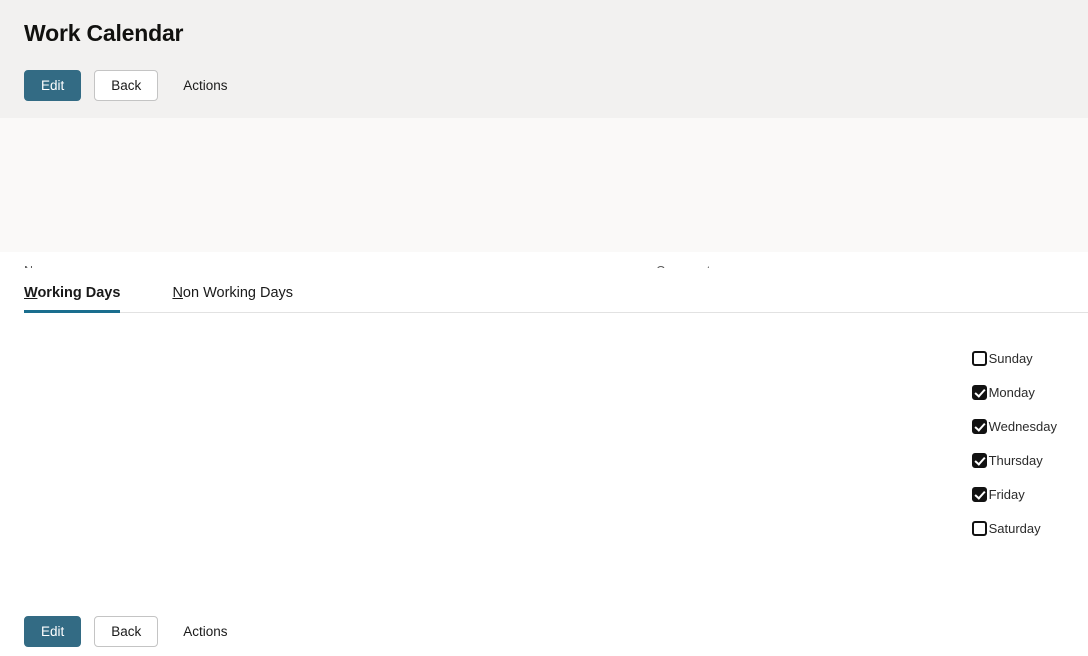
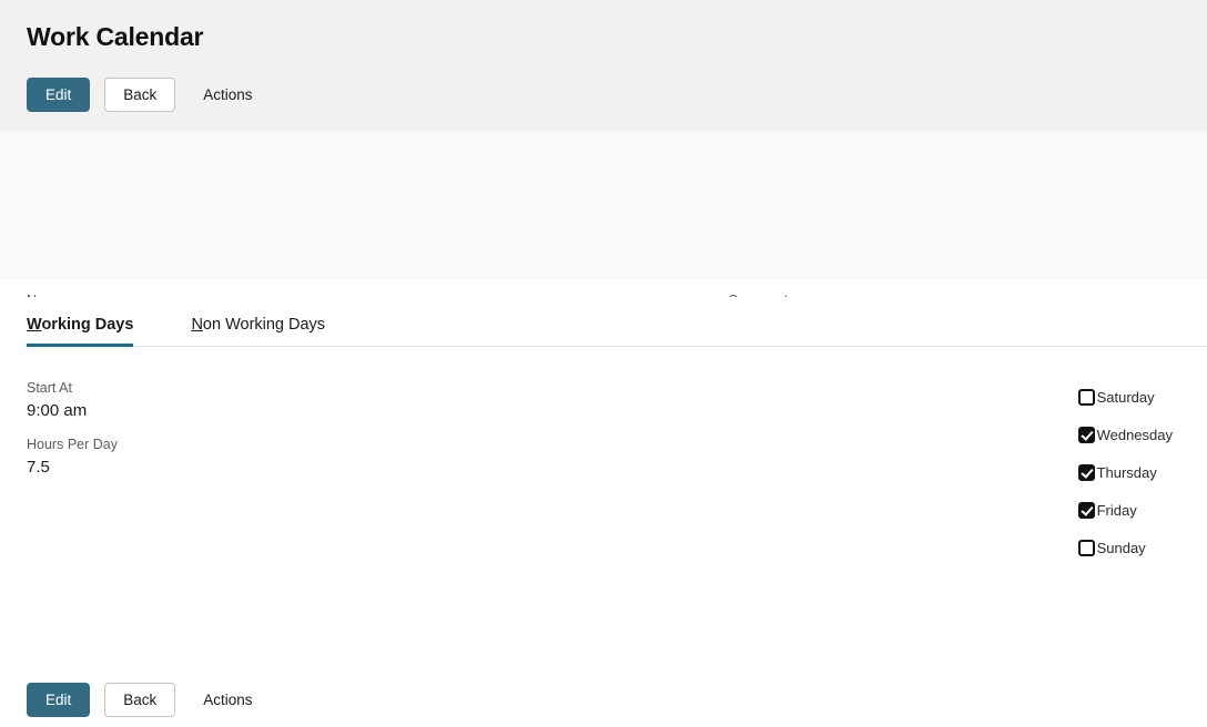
  Work Calendar
  Edit
  Back
  Actions
  Working Days
  Non Working Days
+ Start At
+ 9:00 am
+ Hours Per Day
+ 7.5
- Sunday
+ Saturday
- Monday
  Wednesday
  Thursday
  Friday
- Saturday
+ Sunday
  Edit
  Back
  Actions
